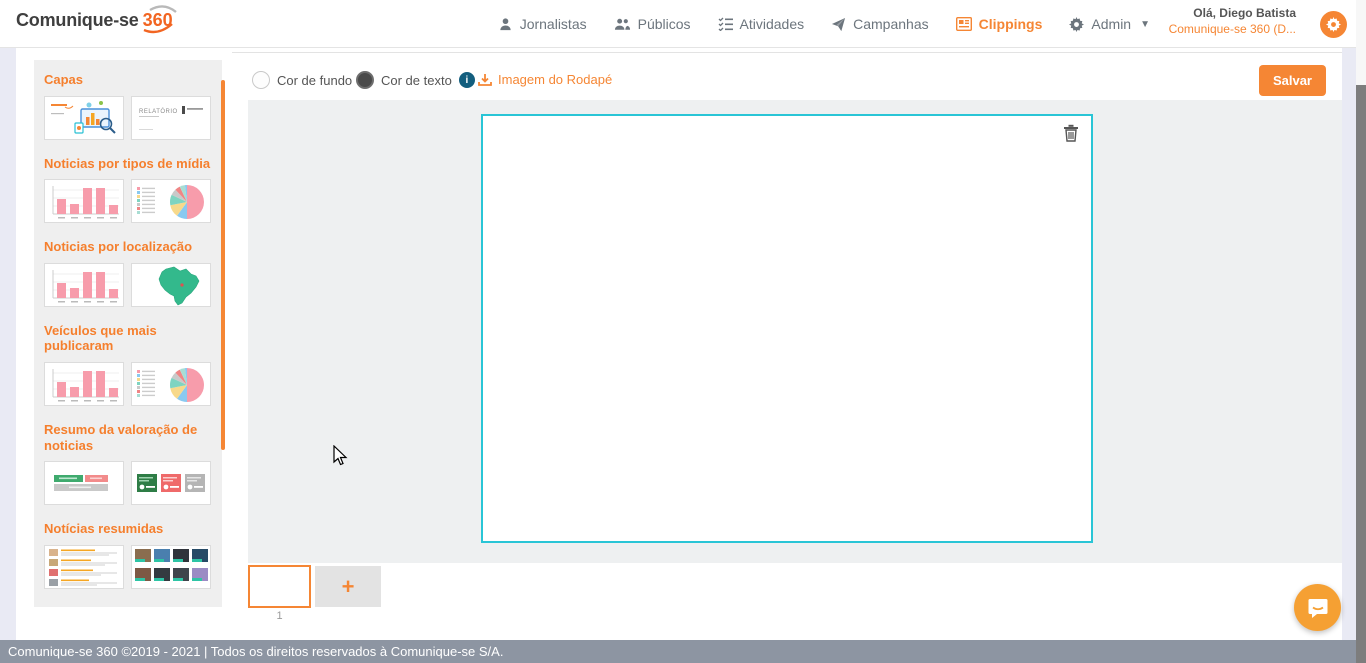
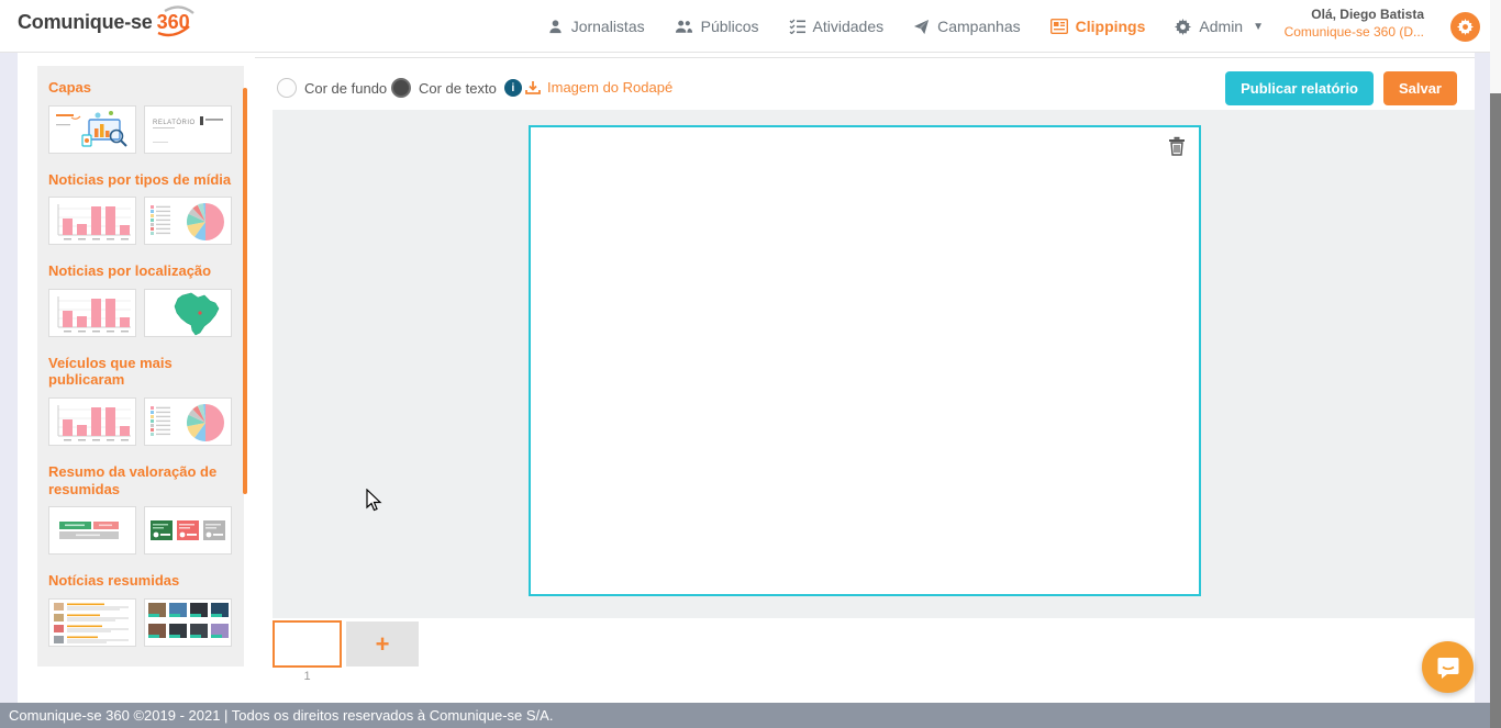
  Comunique-se
  360
  Jornalistas
  Públicos
  Atividades
  Campanhas
  Clippings
  Admin
  ▼
  Olá, Diego Batista
  Comunique-se 360 (D...
  Capas
  Noticias por tipos de mídia
  Noticias por localização
  Veículos que mais publicaram
- Resumo da valoração de noticias
+ Resumo da valoração de resumidas
  Notícias resumidas
  Cor de fundo
  Cor de texto
  i
  Imagem do Rodapé
+ Publicar relatório
  Salvar
  1
  +
  Comunique-se 360 ©2019 - 2021 | Todos os direitos reservados à Comunique-se S/A.
